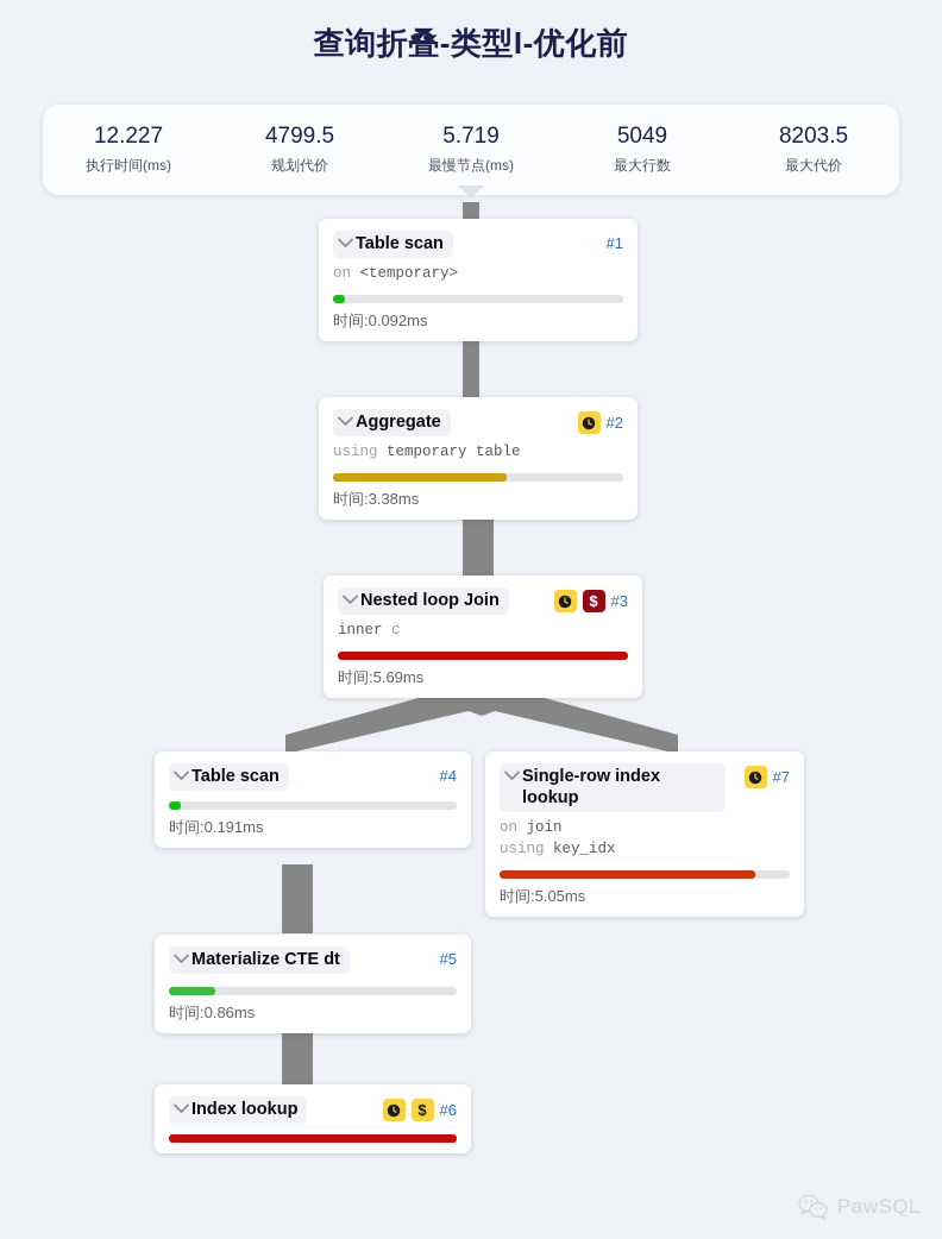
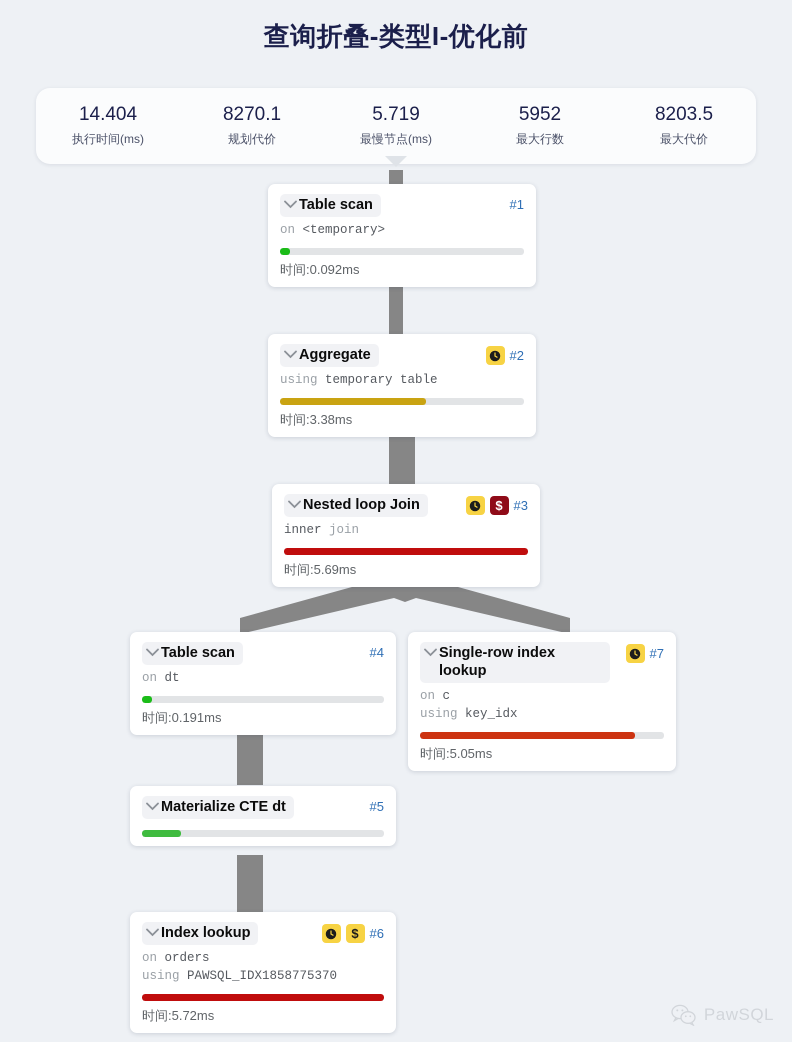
  查询折叠-类型I-优化前
- 12.227
+ 14.404
  执行时间(ms)
- 4799.5
+ 8270.1
  规划代价
  5.719
  最慢节点(ms)
- 5049
+ 5952
  最大行数
  8203.5
  最大代价
  Table scan
  #1
  on <temporary>
  时间:0.092ms
  Aggregate
  #2
  using temporary table
  时间:3.38ms
  Nested loop Join
  $
  #3
- inner c
+ inner join
  时间:5.69ms
  Table scan
  #4
+ on dt
  时间:0.191ms
  Single-row index lookup
  #7
- on join
+ on c
  using key_idx
  时间:5.05ms
  Materialize CTE dt
  #5
- 时间:0.86ms
  Index lookup
  $
  #6
+ on orders
+ using PAWSQL_IDX1858775370
+ 时间:5.72ms
  PawSQL
